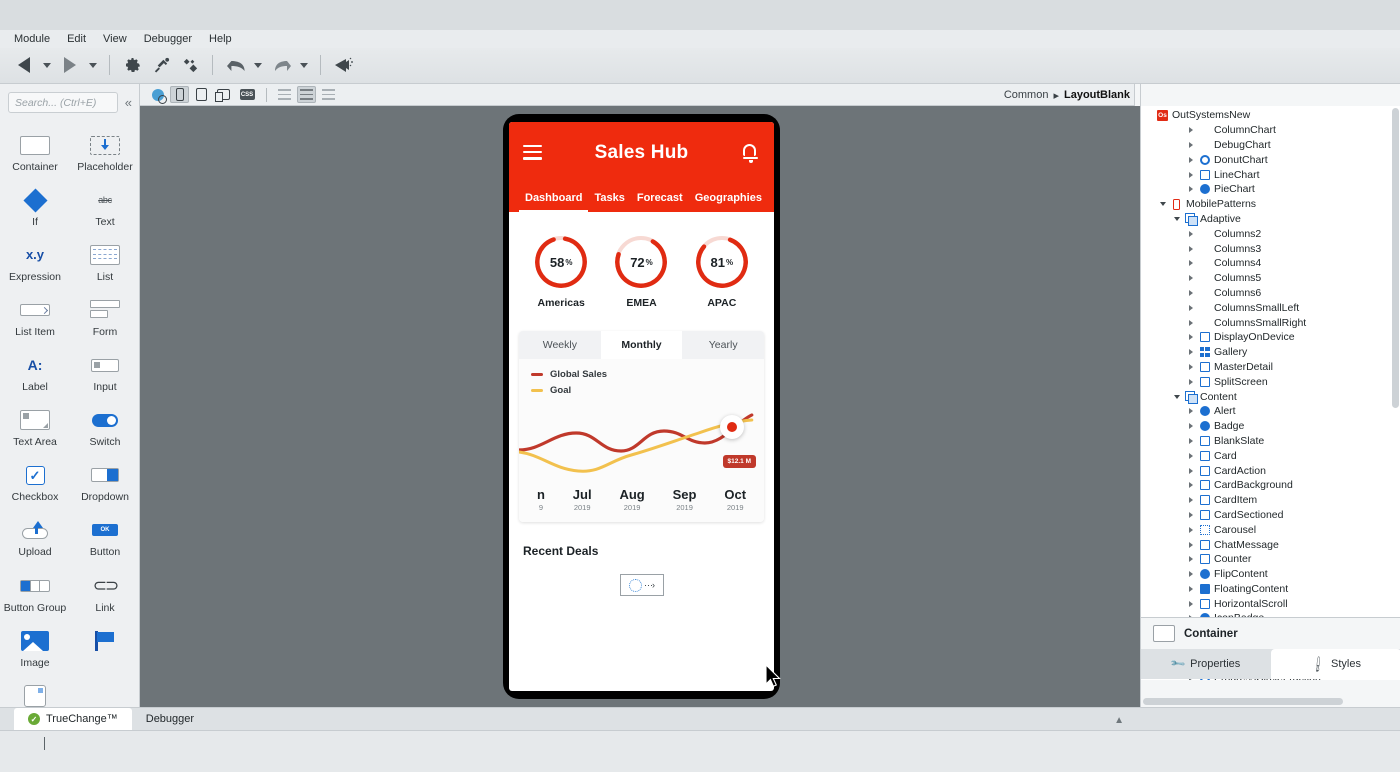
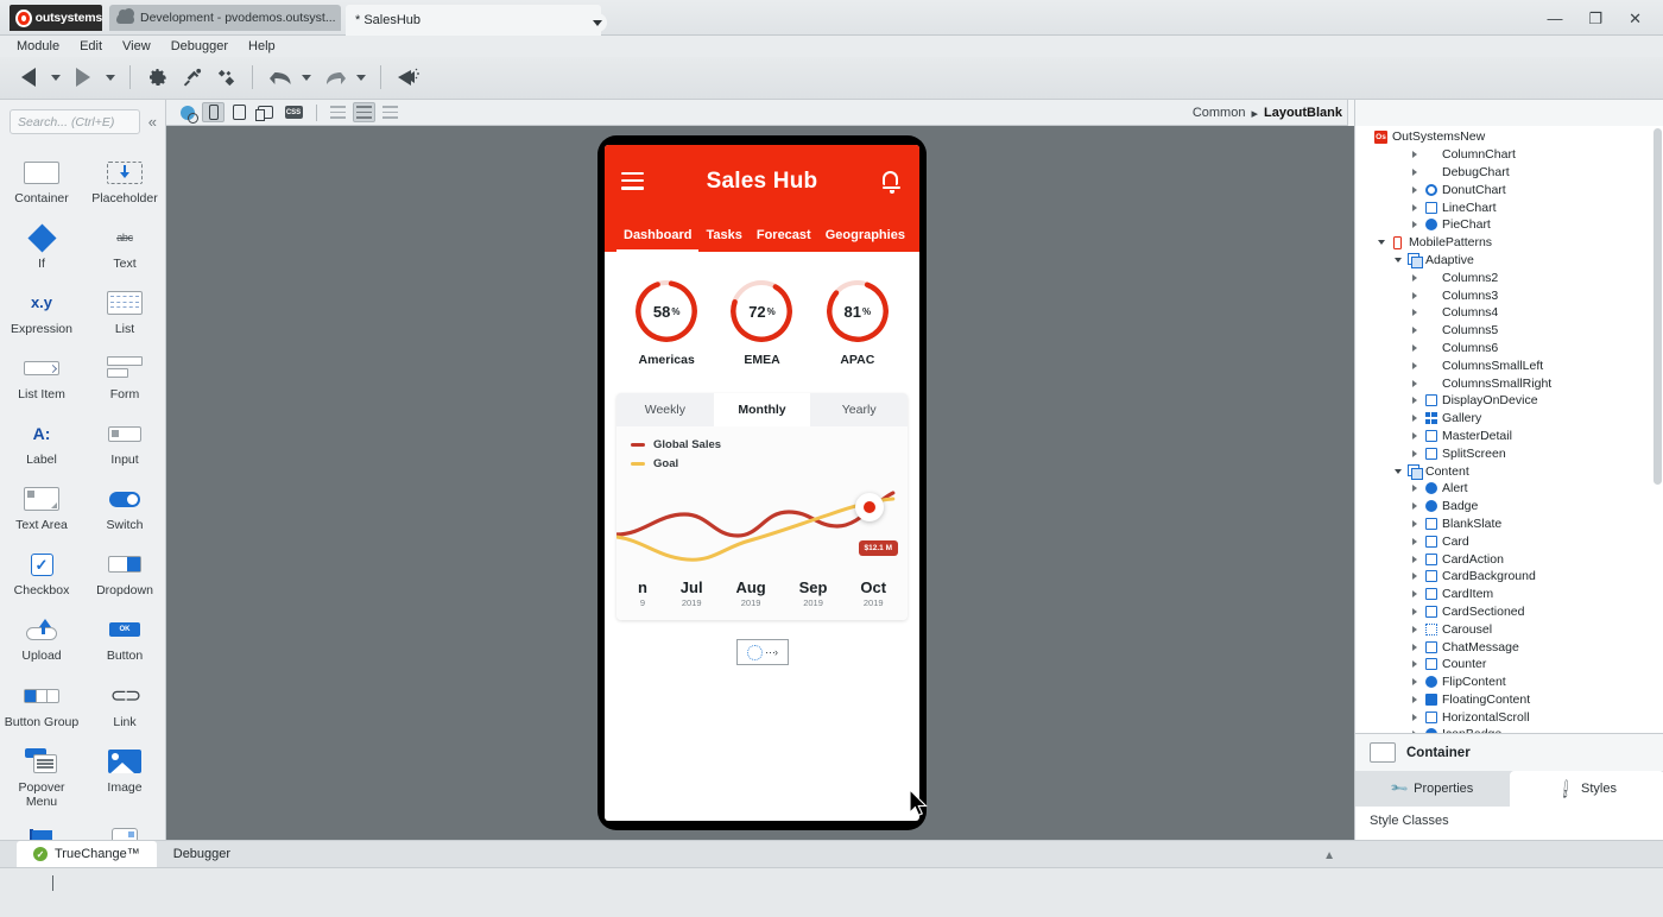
+ outsystems
+ Development - pvodemos.outsyst...
+ * SalesHub
+ —
+ ❐
+ ✕
  Module
  Edit
  View
  Debugger
  Help
  Search... (Ctrl+E)
  «
  Container
  Placeholder
  If
  abc
  Text
  x.y
  Expression
  List
  List Item
  Form
  A:
  Label
  Input
  Text Area
  Switch
  ✓
  Checkbox
  Dropdown
  Upload
  Button
  Button Group
  ⊂⊃
  Link
+ Popover Menu
  Image
  Common
  ▸
  LayoutBlank
  Sales Hub
  Dashboard
  Tasks
  Forecast
  Geographies
  58
  %
  Americas
  72
  %
  EMEA
  81
  %
  APAC
  Weekly
  Monthly
  Yearly
  Global Sales
  Goal
  n
  9
  Jul
  2019
  Aug
  2019
  Sep
  2019
  Oct
  2019
- Recent Deals
  ⋯›
  OutSystemsNew
  ColumnChart
  DebugChart
  DonutChart
  LineChart
  PieChart
  MobilePatterns
  Adaptive
  Columns2
  Columns3
  Columns4
  Columns5
  Columns6
  ColumnsSmallLeft
  ColumnsSmallRight
  DisplayOnDevice
  Gallery
  MasterDetail
  SplitScreen
  Content
  Alert
  Badge
  BlankSlate
  Card
  CardAction
  CardBackground
  CardItem
  CardSectioned
  Carousel
  ChatMessage
  Counter
  FlipContent
  FloatingContent
  HorizontalScroll
  Container
  Properties
  Styles
+ Style Classes
  ✓
  TrueChange™
  Debugger
  ▲
